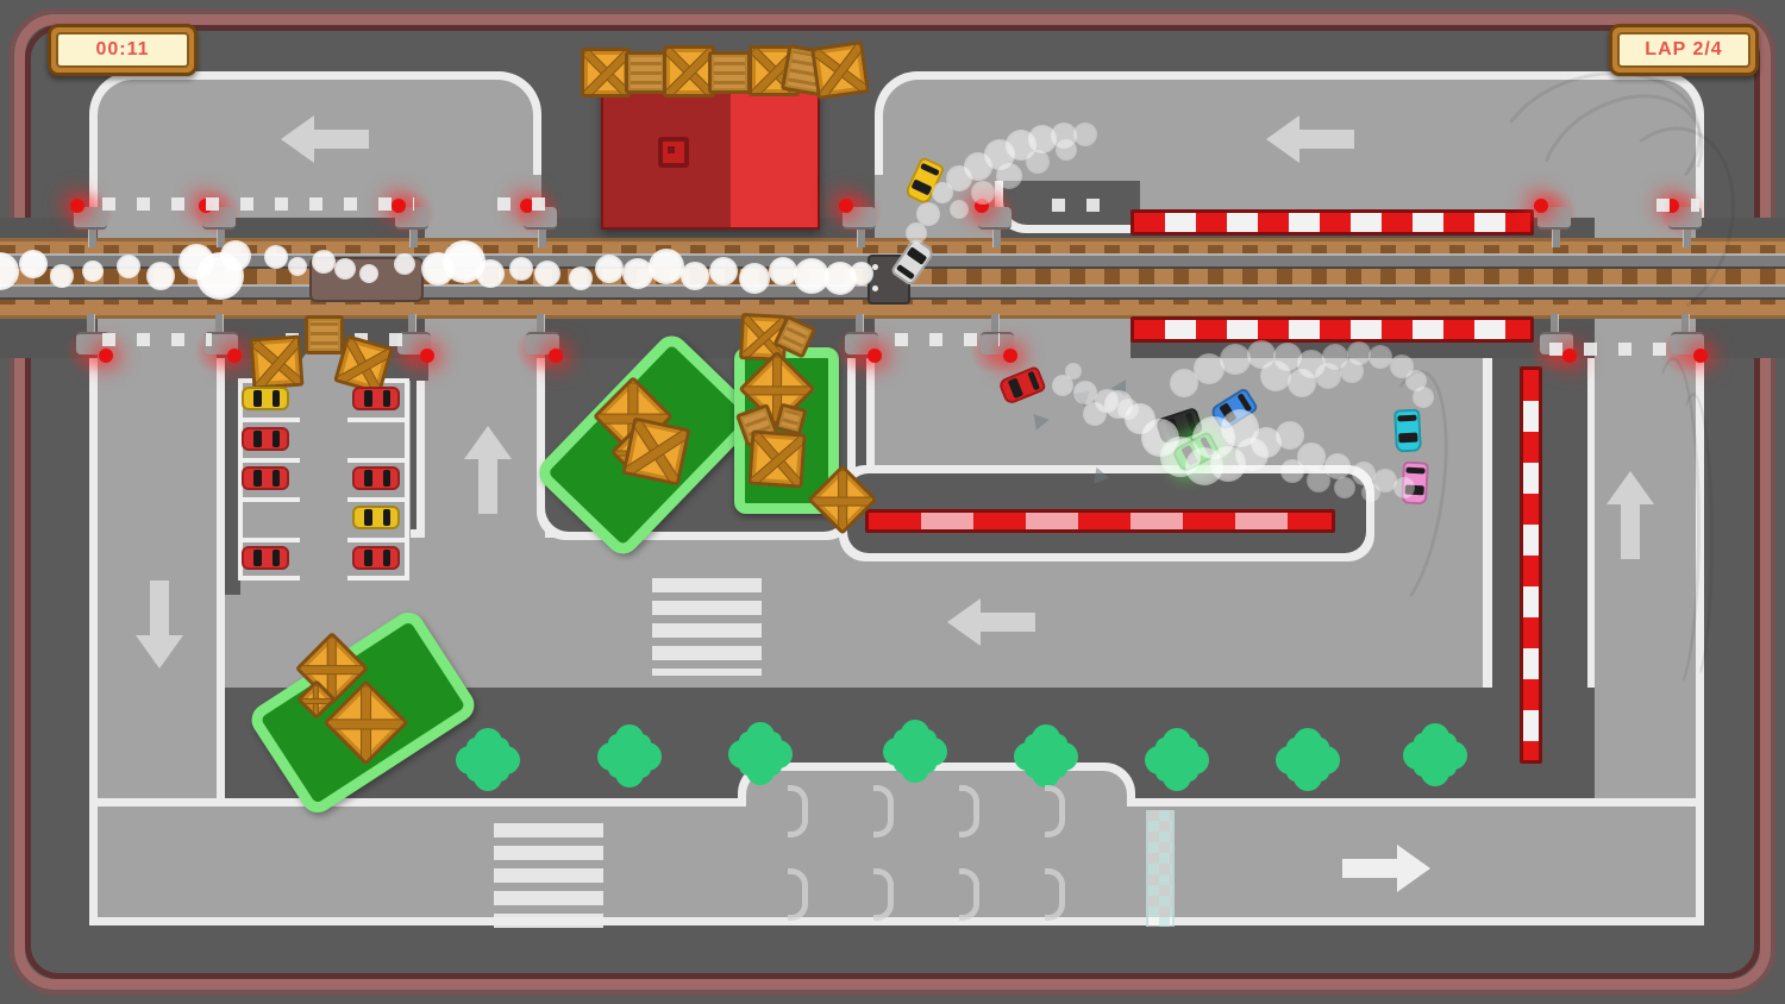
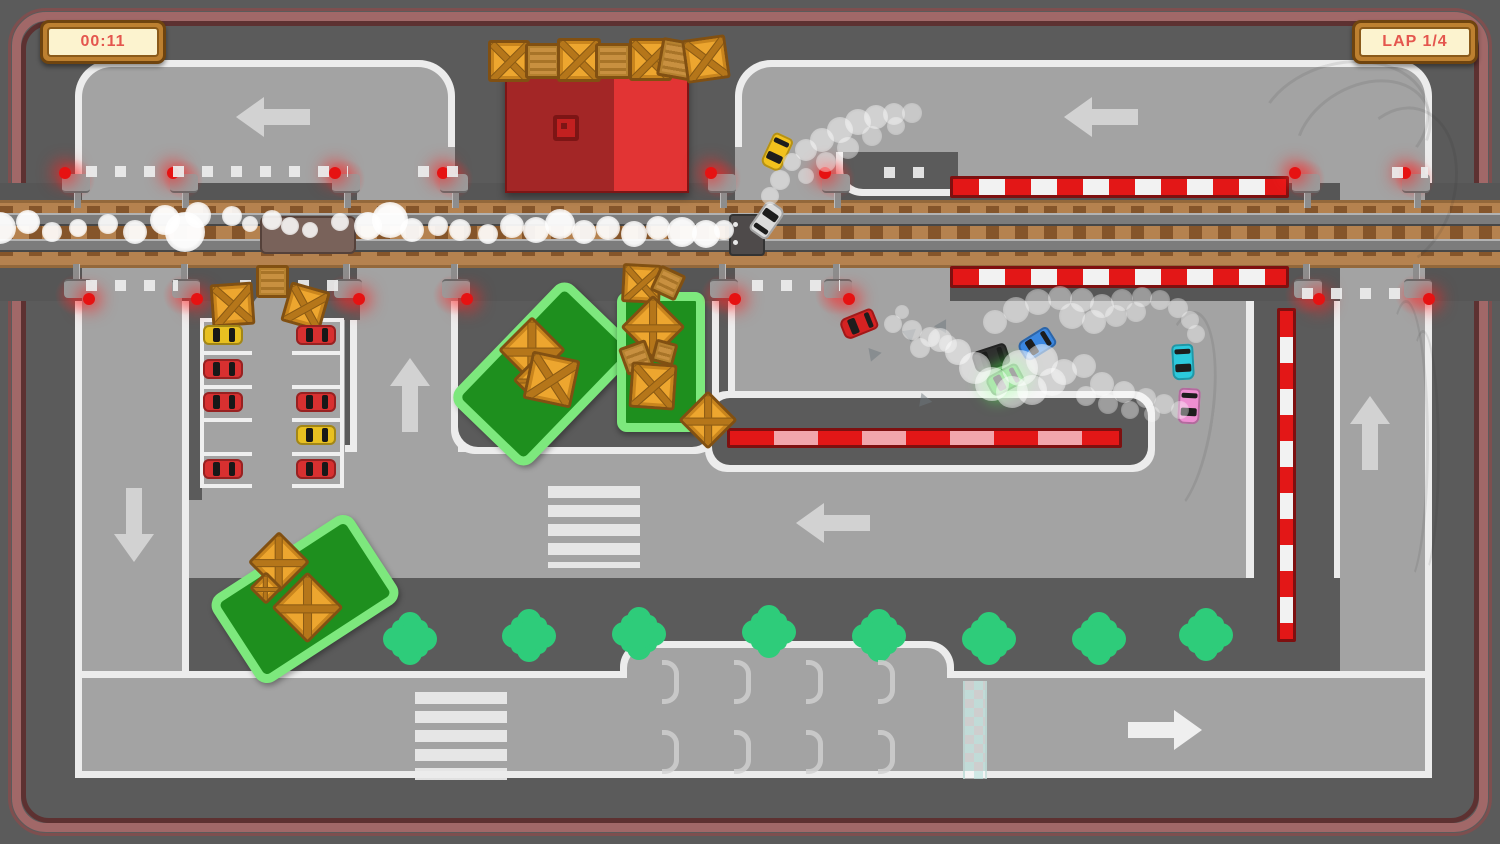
  00:11
- LAP 2/4
+ LAP 1/4
